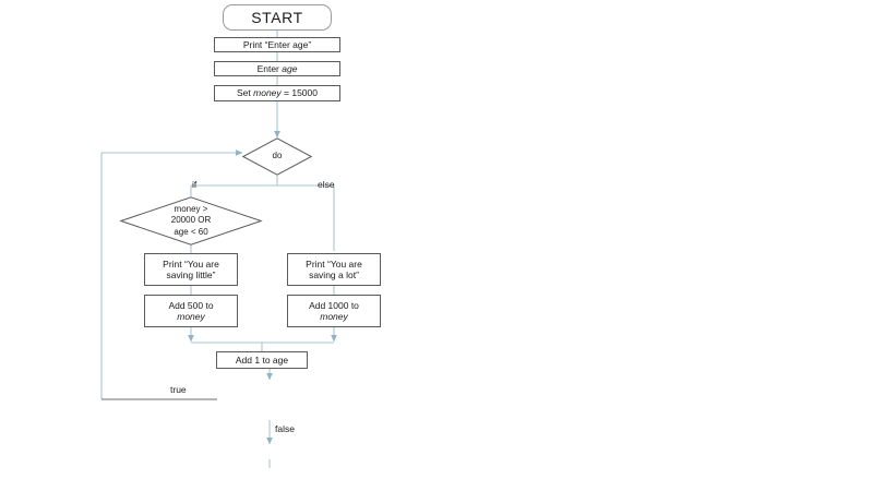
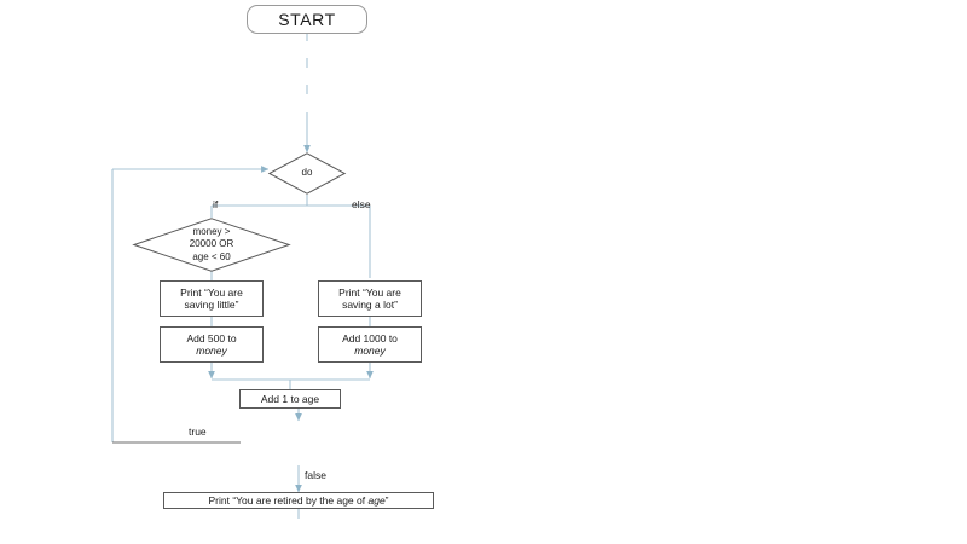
  START
- Print “Enter age”
- Enter age
- Set money = 15000
  do
  if
  else
  money >
  20000 OR
  age < 60
  Print “You are
  saving little”
  Add 500 to
  money
  Print “You are
  saving a lot”
  Add 1000 to
  money
  Add 1 to age
  true
  false
+ Print “You are retired by the age of age”
